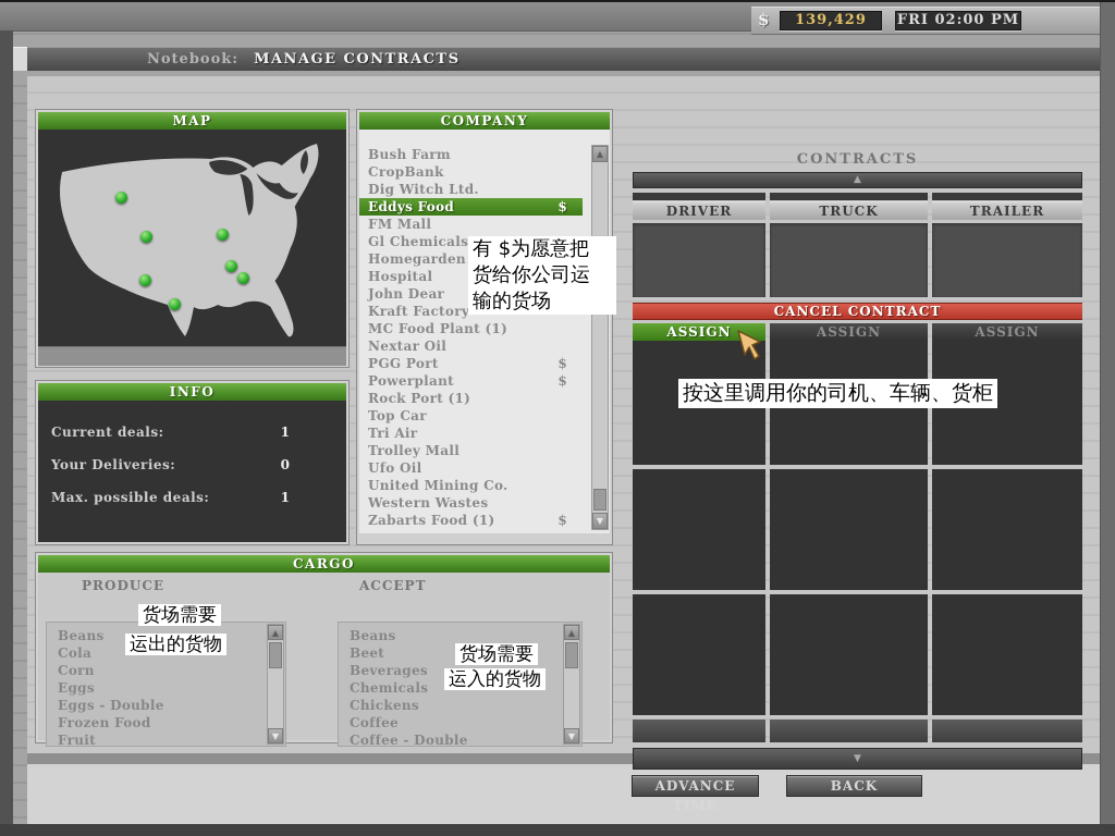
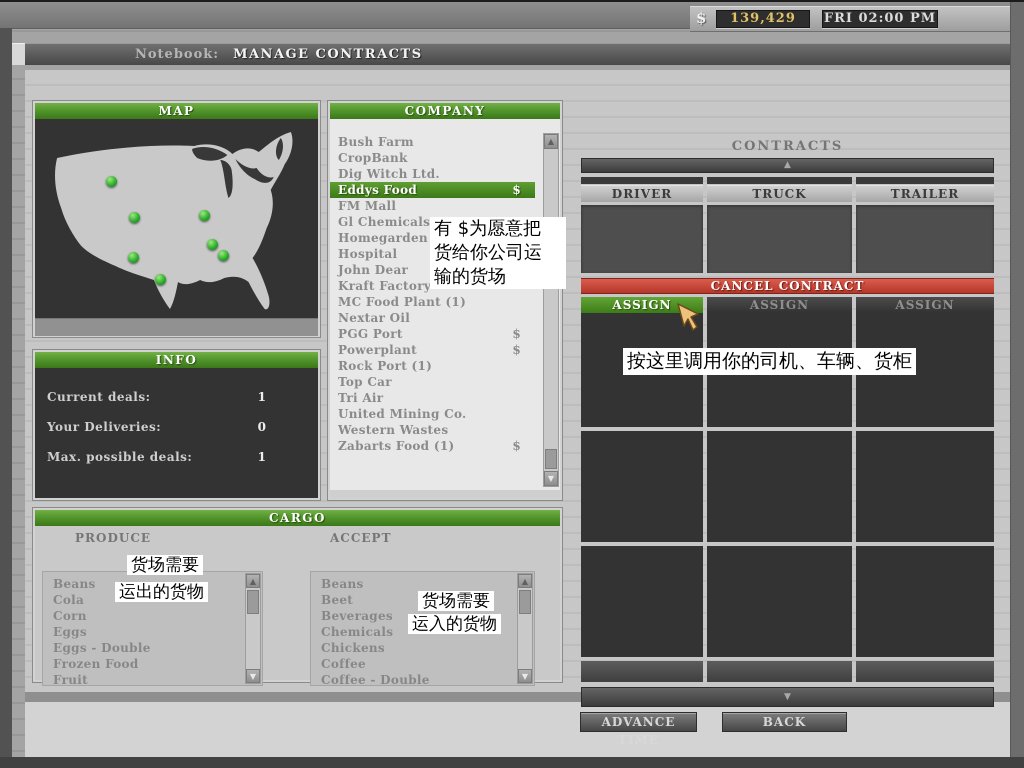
  $
  139,429
  FRI 02:00 PM
  Notebook: MANAGE CONTRACTS
  MAP
  INFO
  Current deals:
  1
  Your Deliveries:
  0
  Max. possible deals:
  1
  COMPANY
  Bush Farm
  CropBank
  Dig Witch Ltd.
  Eddys Food
  $
  FM Mall
  Gl Chemicals
  Homegarden
  Hospital
  John Dear
  Kraft Factory
  MC Food Plant (1)
  Nextar Oil
  PGG Port
  $
  Powerplant
  $
  Rock Port (1)
  Top Car
  Tri Air
- Trolley Mall
- Ufo Oil
  United Mining Co.
  Western Wastes
  Zabarts Food (1)
  $
  ▲
  ▼
  CARGO
  PRODUCE
  ACCEPT
  ▲
  ▼
  Beans
  Cola
  Corn
  Eggs
  Eggs - Double
  Frozen Food
  Fruit
  ▲
  ▼
  Beans
  Beet
  Beverages
  Chemicals
  Chickens
  Coffee
  Coffee - Double
  CONTRACTS
  ▲
  CANCEL CONTRACT
  ▼
  DRIVER
  ASSIGN
  TRUCK
  ASSIGN
  TRAILER
  ASSIGN
  BACK
  有 $为愿意把
  货给你公司运
  输的货场
  货场需要
  运出的货物
  货场需要
  运入的货物
  按这里调用你的司机、车辆、货柜
